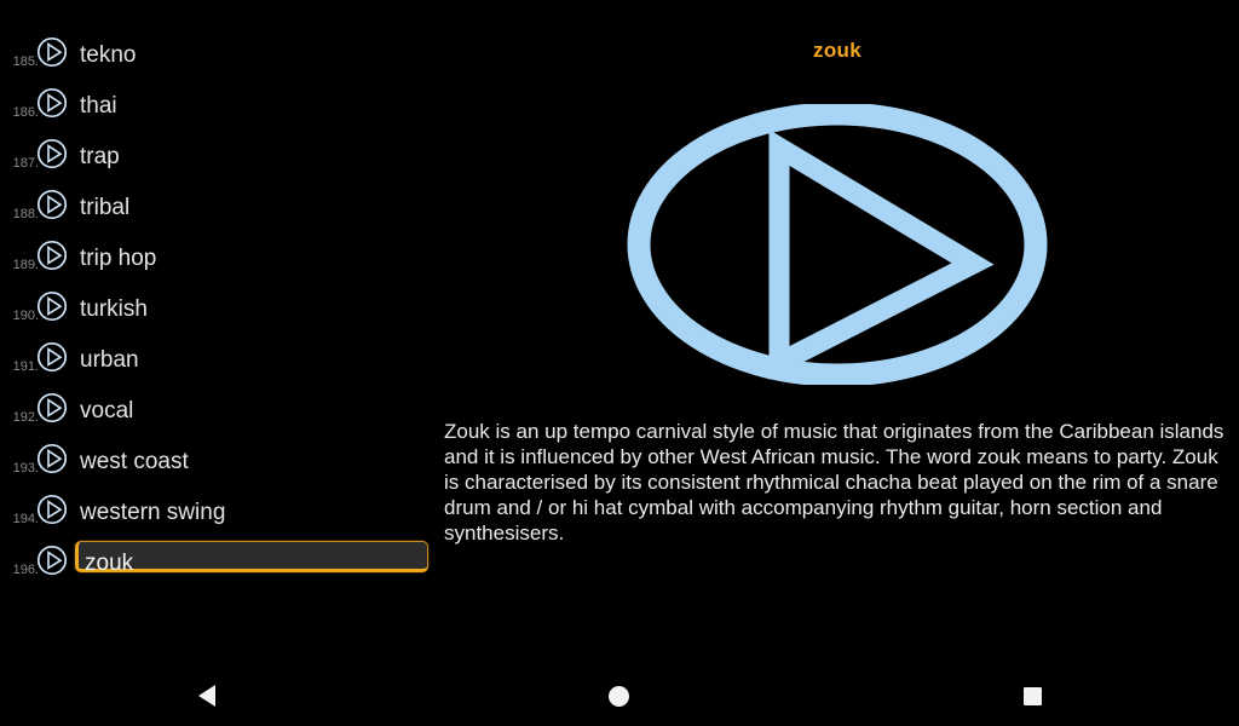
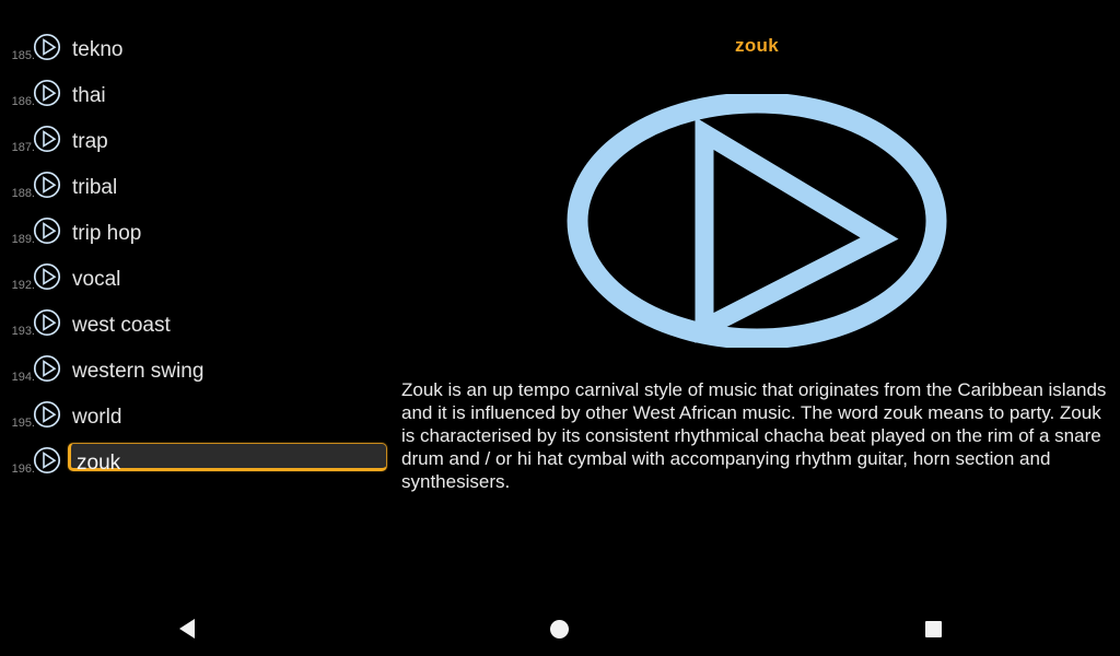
  185.
  tekno
  186.
  thai
  187.
  trap
  188.
  tribal
  189.
  trip hop
- 190.
- turkish
- 191.
- urban
  192.
  vocal
  193.
  west coast
  194.
  western swing
+ 195.
+ world
  196.
  zouk
  zouk
  Zouk is an up tempo carnival style of music that originates from the Caribbean islands and it is influenced by other West African music. The word zouk means to party. Zouk is characterised by its consistent rhythmical chacha beat played on the rim of a snare drum and / or hi hat cymbal with accompanying rhythm guitar, horn section and synthesisers.
